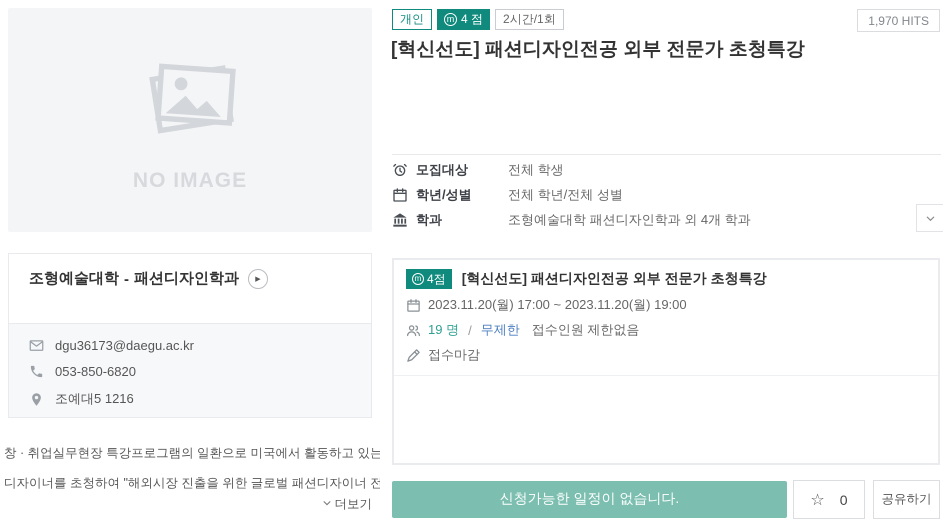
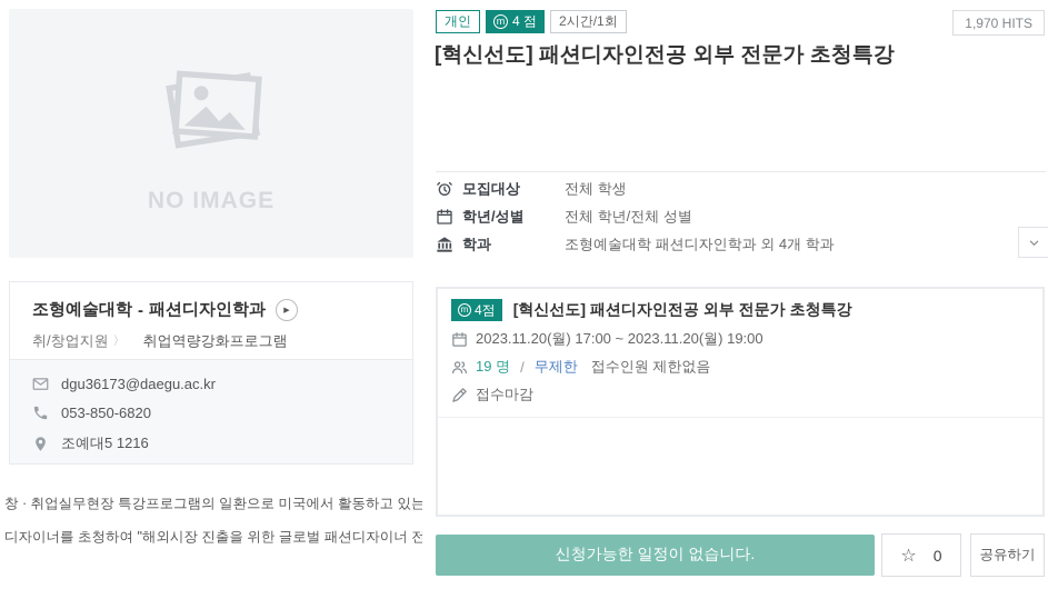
  NO IMAGE
  개인
  m
  4 점
  2시간/1회
  1,970 HITS
  [혁신선도] 패션디자인전공 외부 전문가 초청특강
  모집대상
  전체 학생
  학년/성별
  전체 학년/전체 성별
  학과
  조형예술대학 패션디자인학과 외 4개 학과
  m
  4점
  [혁신선도] 패션디자인전공 외부 전문가 초청특강
  2023.11.20(월) 17:00 ~ 2023.11.20(월) 19:00
  19 명
  /
  무제한
  접수인원 제한없음
  접수마감
  조형예술대학
  -
  패션디자인학과
+ 취/창업지원
+ 〉
+ 취업역량강화프로그램
  dgu36173@daegu.ac.kr
  053-850-6820
  조예대5 1216
  창 · 취업실무현장 특강프로그램의 일환으로 미국에서 활동하고 있는
  디자이너를 초청하여 "해외시장 진출을 위한 글로벌 패션디자이너 전
- 더보기
  신청가능한 일정이 없습니다.
  ☆
  0
  공유하기
